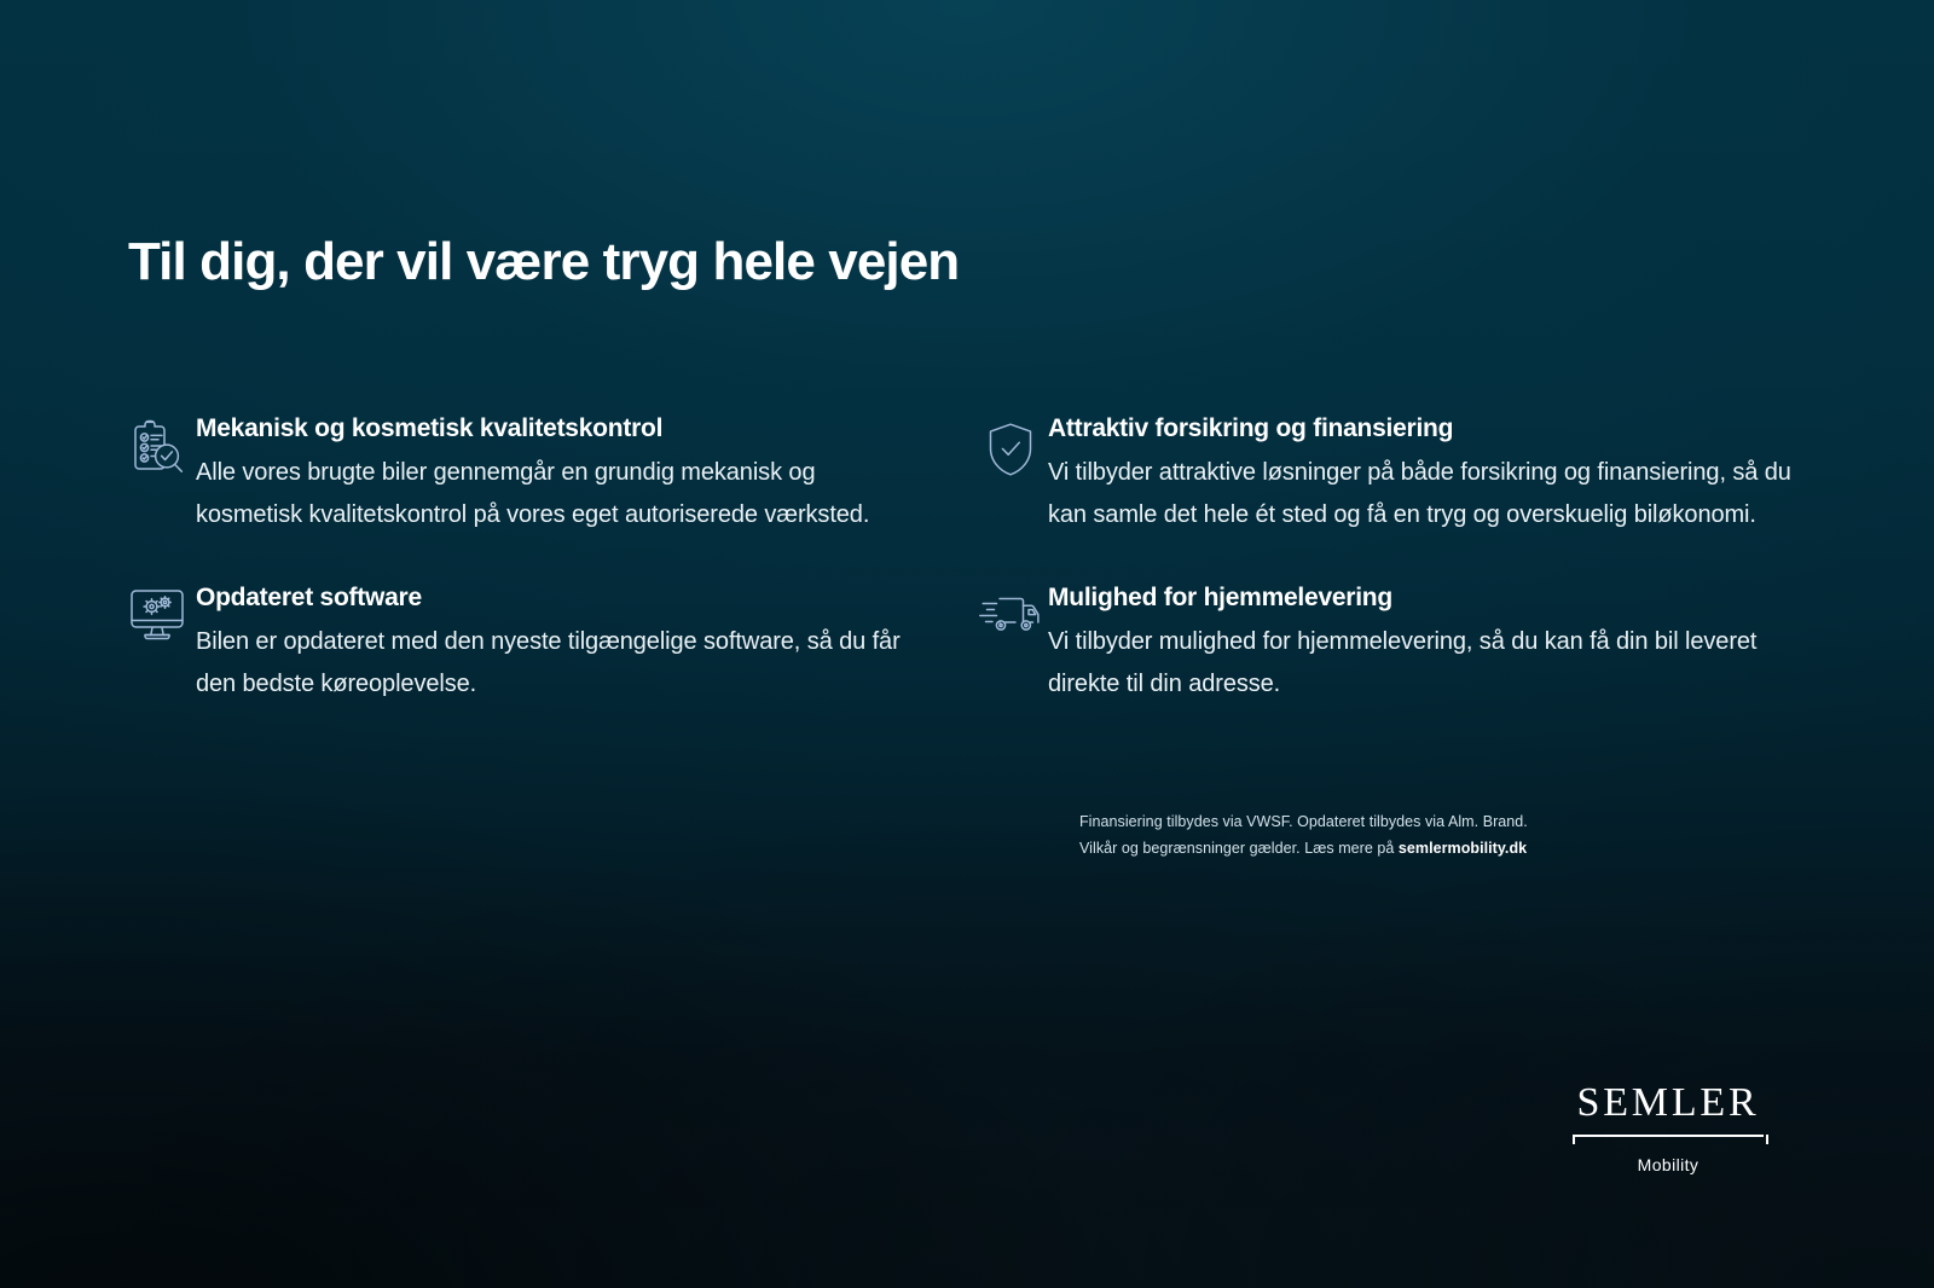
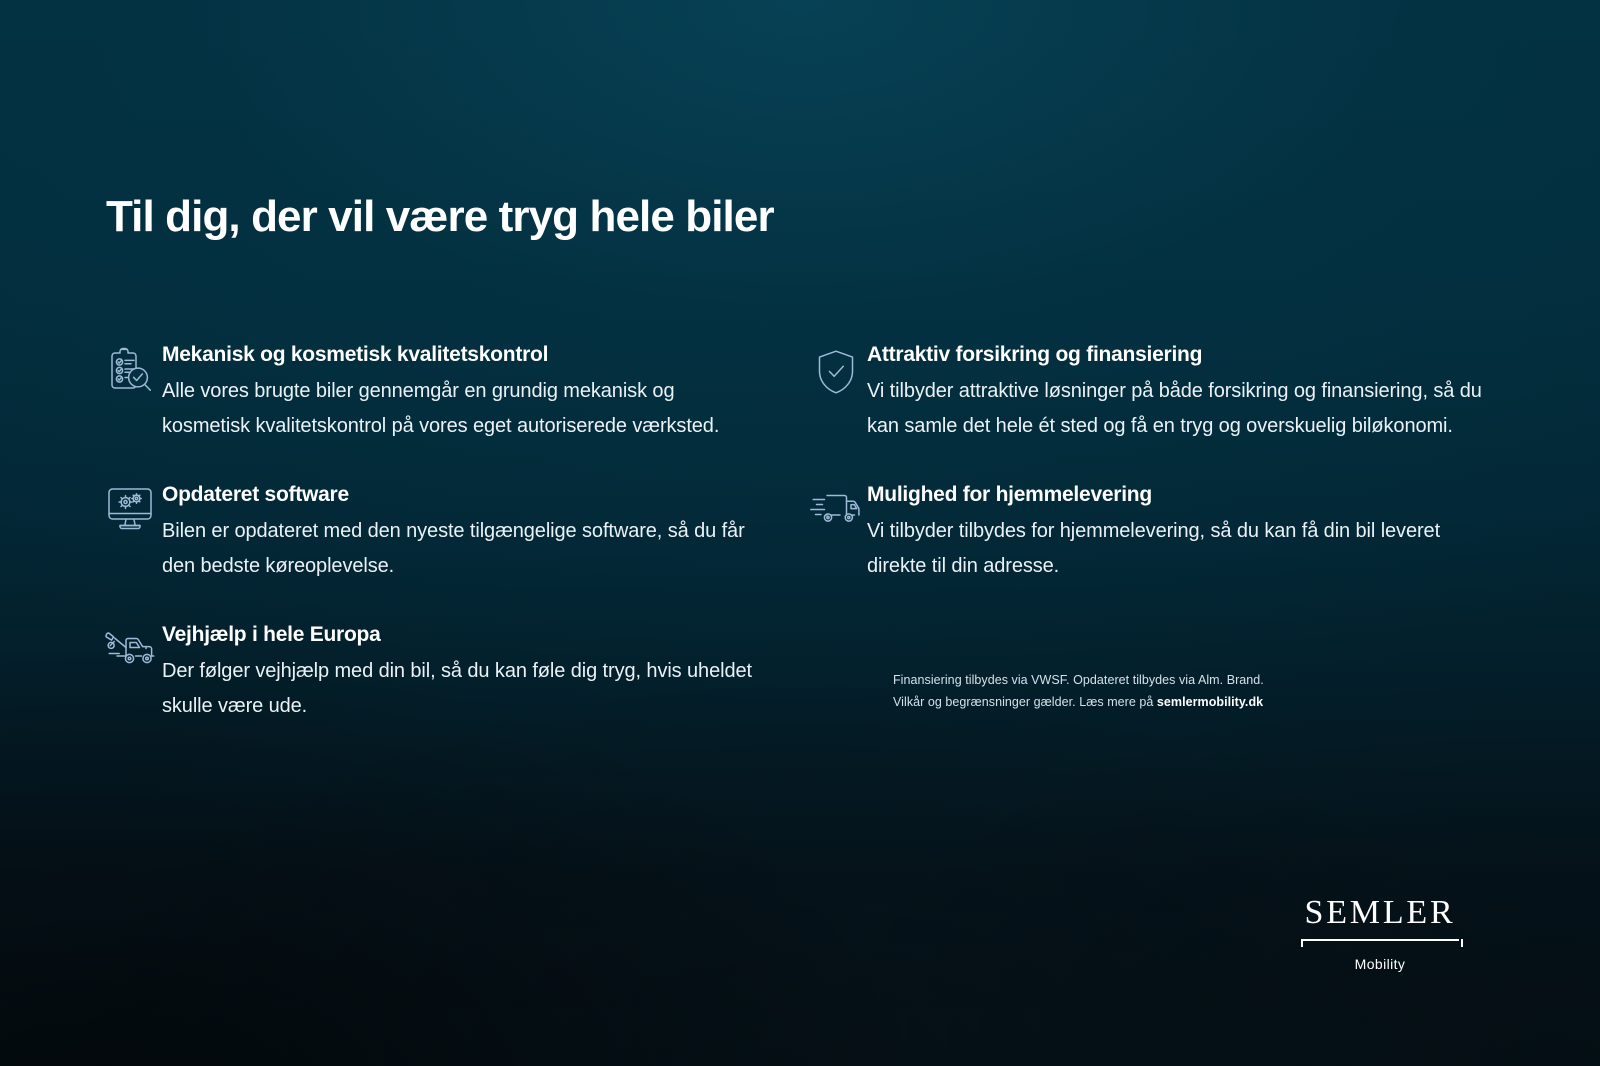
- Til dig, der vil være tryg hele vejen
+ Til dig, der vil være tryg hele biler
  Mekanisk og kosmetisk kvalitetskontrol
  Alle vores brugte biler gennemgår en grundig mekanisk og kosmetisk kvalitetskontrol på vores eget autoriserede værksted.
  Opdateret software
  Bilen er opdateret med den nyeste tilgængelige software, så du får den bedste køreoplevelse.
+ Vejhjælp i hele Europa
+ Der følger vejhjælp med din bil, så du kan føle dig tryg, hvis uheldet skulle være ude.
  Attraktiv forsikring og finansiering
  Vi tilbyder attraktive løsninger på både forsikring og finansiering, så du kan samle det hele ét sted og få en tryg og overskuelig biløkonomi.
  Mulighed for hjemmelevering
- Vi tilbyder mulighed for hjemmelevering, så du kan få din bil leveret direkte til din adresse.
+ Vi tilbyder tilbydes for hjemmelevering, så du kan få din bil leveret direkte til din adresse.
  Finansiering tilbydes via VWSF. Opdateret tilbydes via Alm. Brand.
  Vilkår og begrænsninger gælder. Læs mere på semlermobility.dk
  SEMLER
  Mobility
